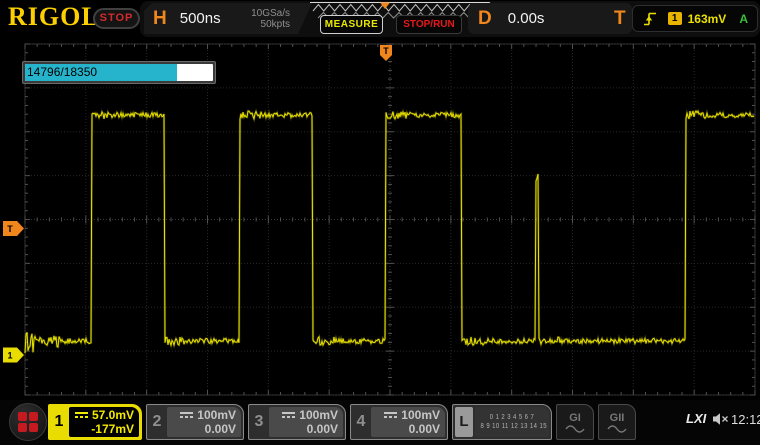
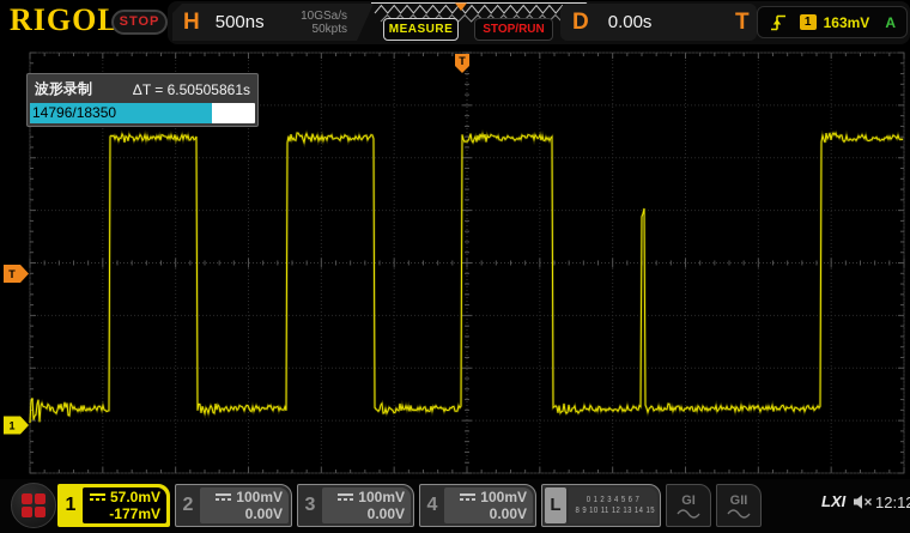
  T
  T
  1
+ 波形录制
+ ΔT = 6.50505861s
  14796/18350
  RIGOL
  STOP
  H
  500ns
  10GSa/s
  50kpts
  MEASURE
  STOP/RUN
  D
  0.00s
  T
  1
  163mV
  A
  1
  57.0mV
  -177mV
  2
  100mV
  0.00V
  3
  100mV
  0.00V
  4
  100mV
  0.00V
  L
  GI
  GII
  LXI
  12:1
